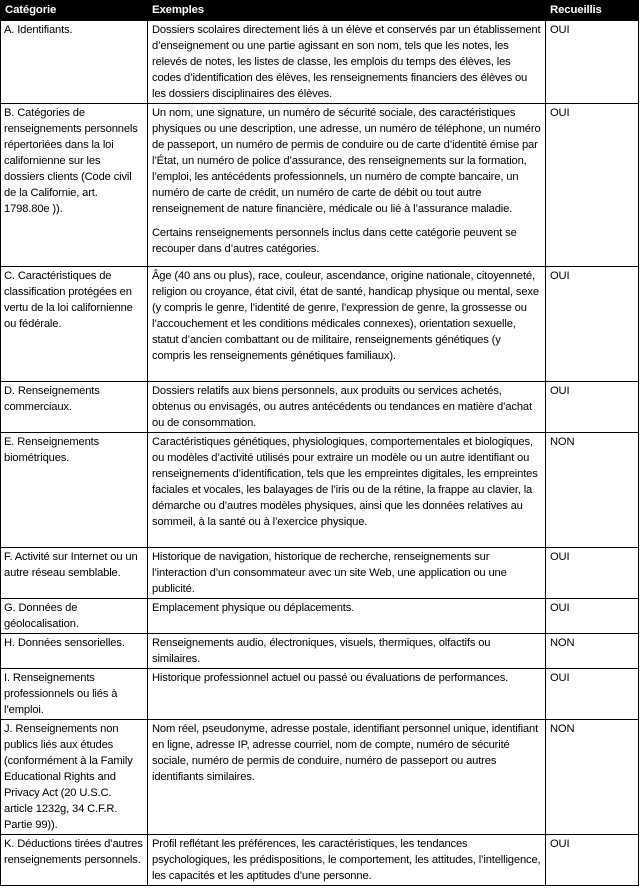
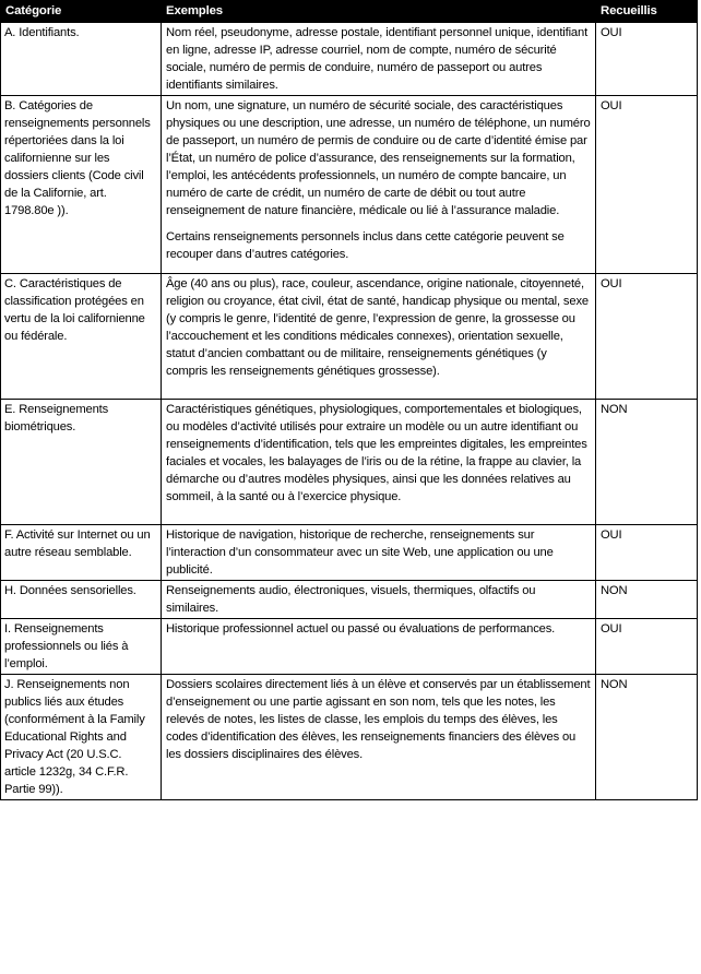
  Catégorie	Exemples	Recueillis
- A. Identifiants.	Dossiers scolaires directement liés à un élève et conservés par un établissement d’enseignement ou une partie agissant en son nom, tels que les notes, les relevés de notes, les listes de classe, les emplois du temps des élèves, les codes d’identification des élèves, les renseignements financiers des élèves ou les dossiers disciplinaires des élèves.	OUI
+ A. Identifiants.	Nom réel, pseudonyme, adresse postale, identifiant personnel unique, identifiant en ligne, adresse IP, adresse courriel, nom de compte, numéro de sécurité sociale, numéro de permis de conduire, numéro de passeport ou autres identifiants similaires.	OUI
  B. Catégories de renseignements personnels répertoriées dans la loi californienne sur les dossiers clients (Code civil de la Californie, art. 1798.80e )).	Un nom, une signature, un numéro de sécurité sociale, des caractéristiques physiques ou une description, une adresse, un numéro de téléphone, un numéro de passeport, un numéro de permis de conduire ou de carte d’identité émise par l’État, un numéro de police d’assurance, des renseignements sur la formation, l’emploi, les antécédents professionnels, un numéro de compte bancaire, un numéro de carte de crédit, un numéro de carte de débit ou tout autre renseignement de nature financière, médicale ou lié à l’assurance maladie. Certains renseignements personnels inclus dans cette catégorie peuvent se recouper dans d’autres catégories.	OUI
- C. Caractéristiques de classification protégées en vertu de la loi californienne ou fédérale.	Âge (40 ans ou plus), race, couleur, ascendance, origine nationale, citoyenneté, religion ou croyance, état civil, état de santé, handicap physique ou mental, sexe (y compris le genre, l’identité de genre, l’expression de genre, la grossesse ou l’accouchement et les conditions médicales connexes), orientation sexuelle, statut d’ancien combattant ou de militaire, renseignements génétiques (y compris les renseignements génétiques familiaux).	OUI
+ C. Caractéristiques de classification protégées en vertu de la loi californienne ou fédérale.	Âge (40 ans ou plus), race, couleur, ascendance, origine nationale, citoyenneté, religion ou croyance, état civil, état de santé, handicap physique ou mental, sexe (y compris le genre, l’identité de genre, l’expression de genre, la grossesse ou l’accouchement et les conditions médicales connexes), orientation sexuelle, statut d’ancien combattant ou de militaire, renseignements génétiques (y compris les renseignements génétiques grossesse).	OUI
- D. Renseignements commerciaux.	Dossiers relatifs aux biens personnels, aux produits ou services achetés, obtenus ou envisagés, ou autres antécédents ou tendances en matière d’achat ou de consommation.	OUI
  E. Renseignements biométriques.	Caractéristiques génétiques, physiologiques, comportementales et biologiques, ou modèles d’activité utilisés pour extraire un modèle ou un autre identifiant ou renseignements d’identification, tels que les empreintes digitales, les empreintes faciales et vocales, les balayages de l’iris ou de la rétine, la frappe au clavier, la démarche ou d’autres modèles physiques, ainsi que les données relatives au sommeil, à la santé ou à l’exercice physique.	NON
  F. Activité sur Internet ou un autre réseau semblable.	Historique de navigation, historique de recherche, renseignements sur l’interaction d’un consommateur avec un site Web, une application ou une publicité.	OUI
- G. Données de géolocalisation.	Emplacement physique ou déplacements.	OUI
  H. Données sensorielles.	Renseignements audio, électroniques, visuels, thermiques, olfactifs ou similaires.	NON
  I. Renseignements professionnels ou liés à l’emploi.	Historique professionnel actuel ou passé ou évaluations de performances.	OUI
- J. Renseignements non publics liés aux études (conformément à la Family Educational Rights and Privacy Act (20 U.S.C. article 1232g, 34 C.F.R. Partie 99)).	Nom réel, pseudonyme, adresse postale, identifiant personnel unique, identifiant en ligne, adresse IP, adresse courriel, nom de compte, numéro de sécurité sociale, numéro de permis de conduire, numéro de passeport ou autres identifiants similaires.	NON
+ J. Renseignements non publics liés aux études (conformément à la Family Educational Rights and Privacy Act (20 U.S.C. article 1232g, 34 C.F.R. Partie 99)).	Dossiers scolaires directement liés à un élève et conservés par un établissement d’enseignement ou une partie agissant en son nom, tels que les notes, les relevés de notes, les listes de classe, les emplois du temps des élèves, les codes d’identification des élèves, les renseignements financiers des élèves ou les dossiers disciplinaires des élèves.	NON
- K. Déductions tirées d’autres renseignements personnels.	Profil reflétant les préférences, les caractéristiques, les tendances psychologiques, les prédispositions, le comportement, les attitudes, l’intelligence, les capacités et les aptitudes d’une personne.	OUI
